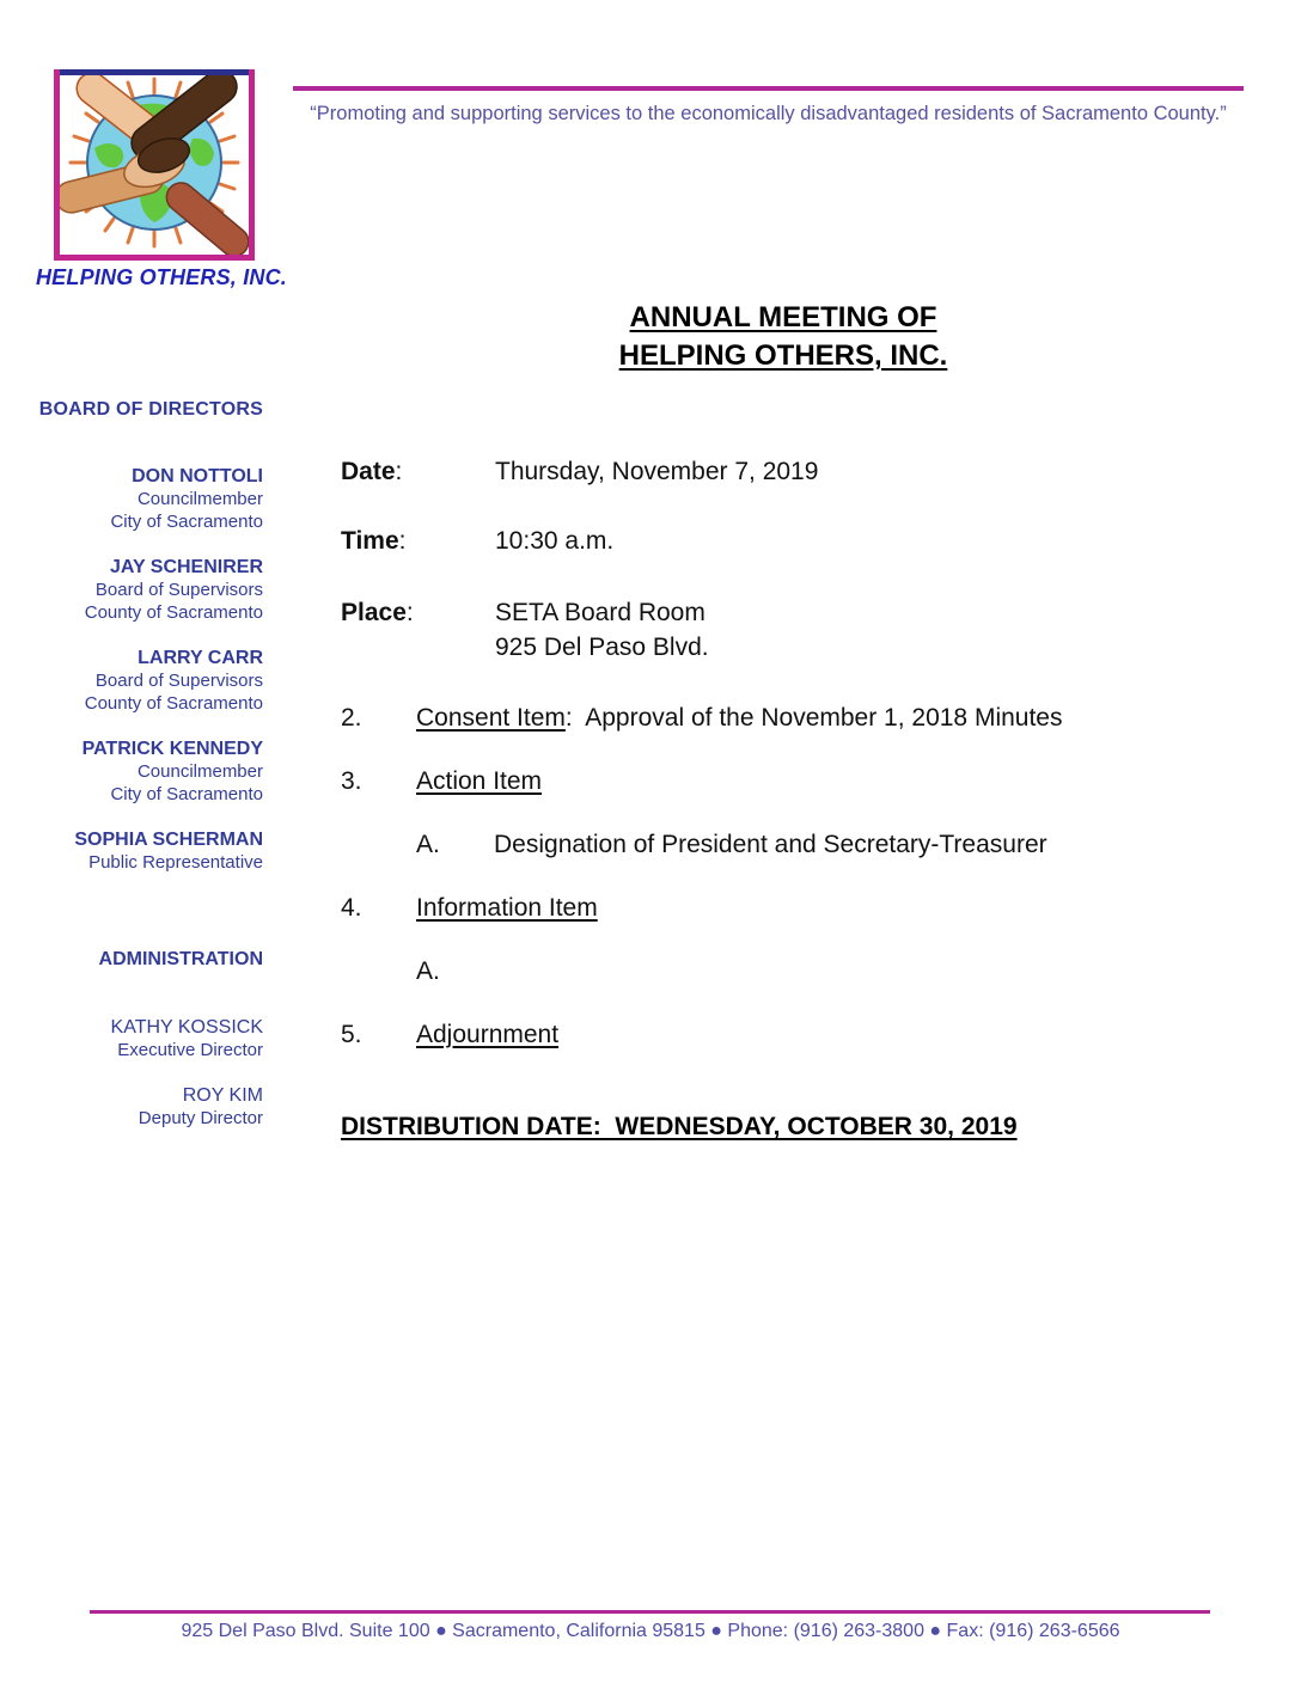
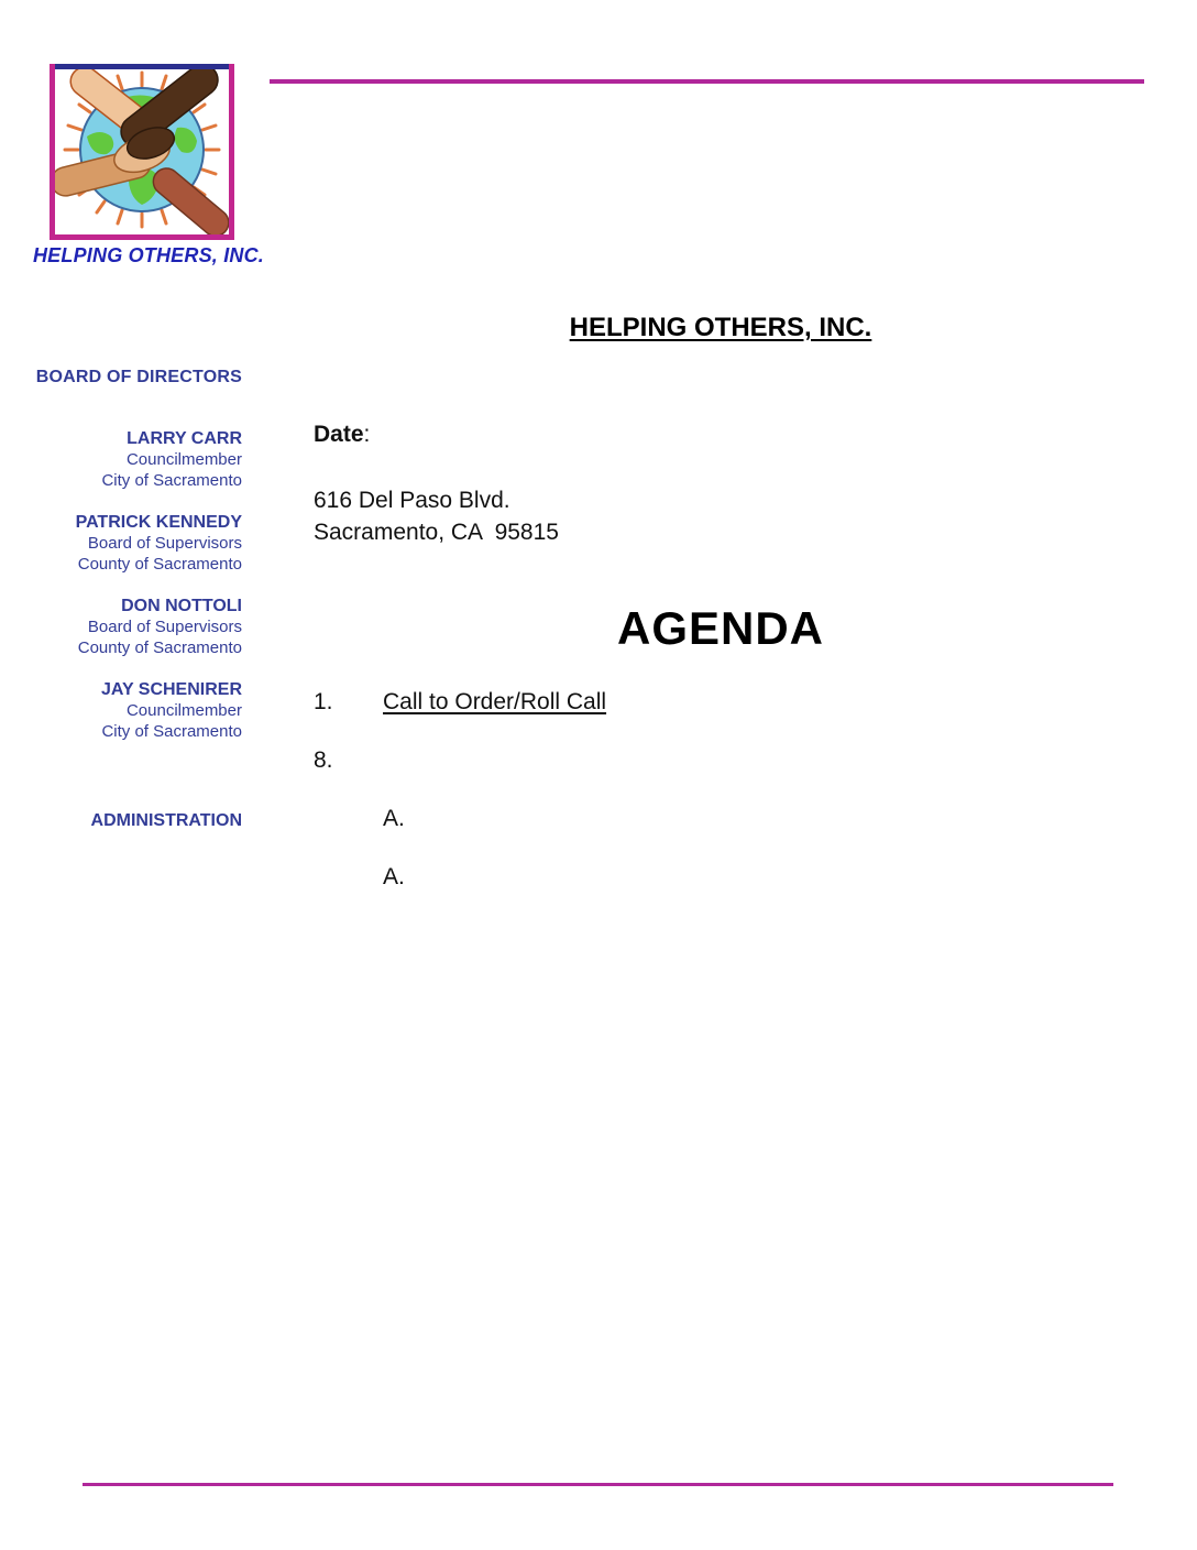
  HELPING OTHERS, INC.
- “Promoting and supporting services to the economically disadvantaged residents of Sacramento County.”
  BOARD OF DIRECTORS
- DON NOTTOLI
+ LARRY CARR
  Councilmember
  City of Sacramento
- JAY SCHENIRER
+ PATRICK KENNEDY
  Board of Supervisors
  County of Sacramento
- LARRY CARR
+ DON NOTTOLI
  Board of Supervisors
  County of Sacramento
- PATRICK KENNEDY
+ JAY SCHENIRER
  Councilmember
  City of Sacramento
- SOPHIA SCHERMAN
- Public Representative
  ADMINISTRATION
- KATHY KOSSICK
- Executive Director
- ROY KIM
- Deputy Director
- ANNUAL MEETING OF
  HELPING OTHERS, INC.
  Date:
- Thursday, November 7, 2019
- Time:
- 10:30 a.m.
- Place:
- SETA Board Room
- 925 Del Paso Blvd.
+ 616 Del Paso Blvd.
+ Sacramento, CA 95815
+ AGENDA
+ 1.
+ Call to Order/Roll Call
- 2.
+ 8.
- Consent Item: Approval of the November 1, 2018 Minutes
- 3.
- Action Item
  A.
- Designation of President and Secretary-Treasurer
- 4.
- Information Item
  A.
- 5.
- Adjournment
- DISTRIBUTION DATE: WEDNESDAY, OCTOBER 30, 2019
- 925 Del Paso Blvd. Suite 100 ● Sacramento, California 95815 ● Phone: (916) 263-3800 ● Fax: (916) 263-6566
